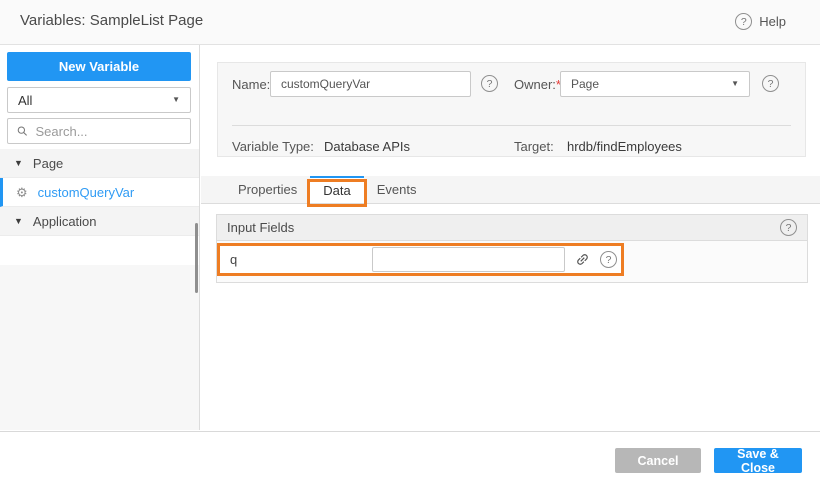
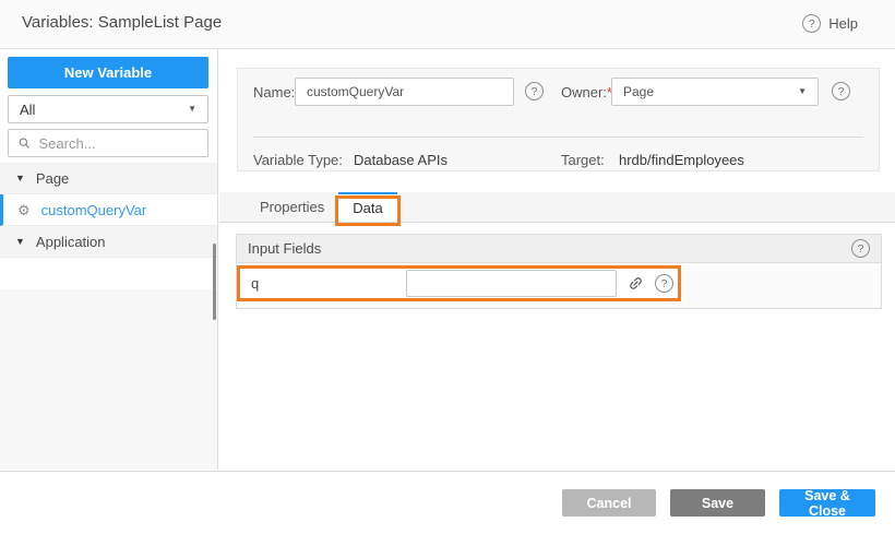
  Variables: SampleList Page
  ?
  Help
  New Variable
  All
  ▼
  Search...
  ▼
  Page
  ⚙
  customQueryVar
  ▼
  Application
  Name:
  customQueryVar
  ?
  Owner:*
  Page
  ▼
  ?
  Variable Type:
  Database APIs
  Target:
  hrdb/findEmployees
  Properties
  Data
- Events
  Input Fields
  ?
  q
  ?
  Cancel
+ Save
  Save & Close
